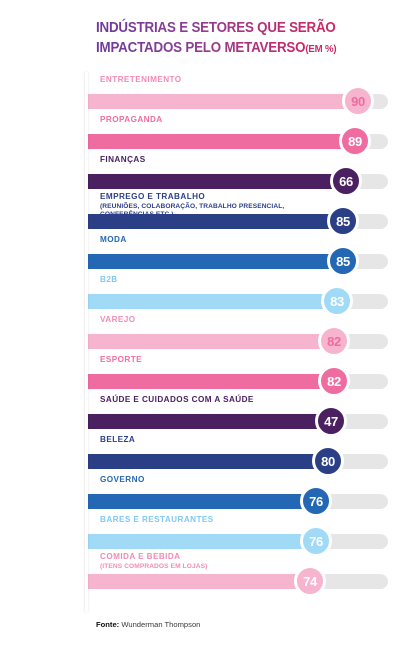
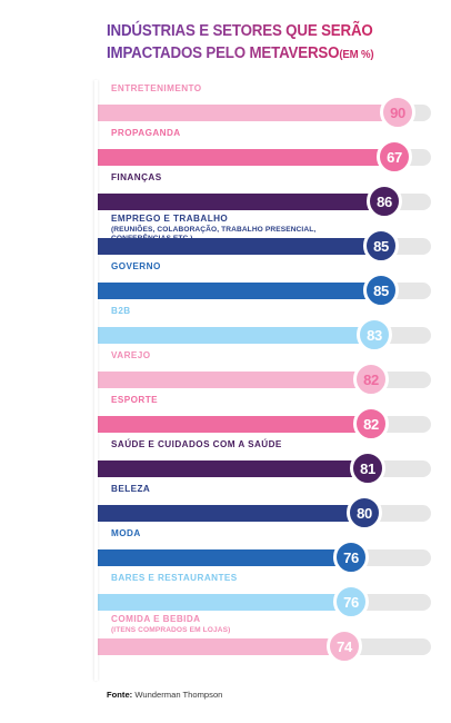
  INDÚSTRIAS E SETORES QUE SERÃO
  IMPACTADOS PELO METAVERSO(EM %)
  ENTRETENIMENTO
  90
  PROPAGANDA
- 89
+ 67
  FINANÇAS
- 66
+ 86
  EMPREGO E TRABALHO
  85
- MODA
+ GOVERNO
  85
  B2B
  83
  VAREJO
  82
  ESPORTE
  82
  SAÚDE E CUIDADOS COM A SAÚDE
- 47
+ 81
  BELEZA
  80
- GOVERNO
+ MODA
  76
  BARES E RESTAURANTES
  76
  COMIDA E BEBIDA
  74
  Fonte: Wunderman Thompson
